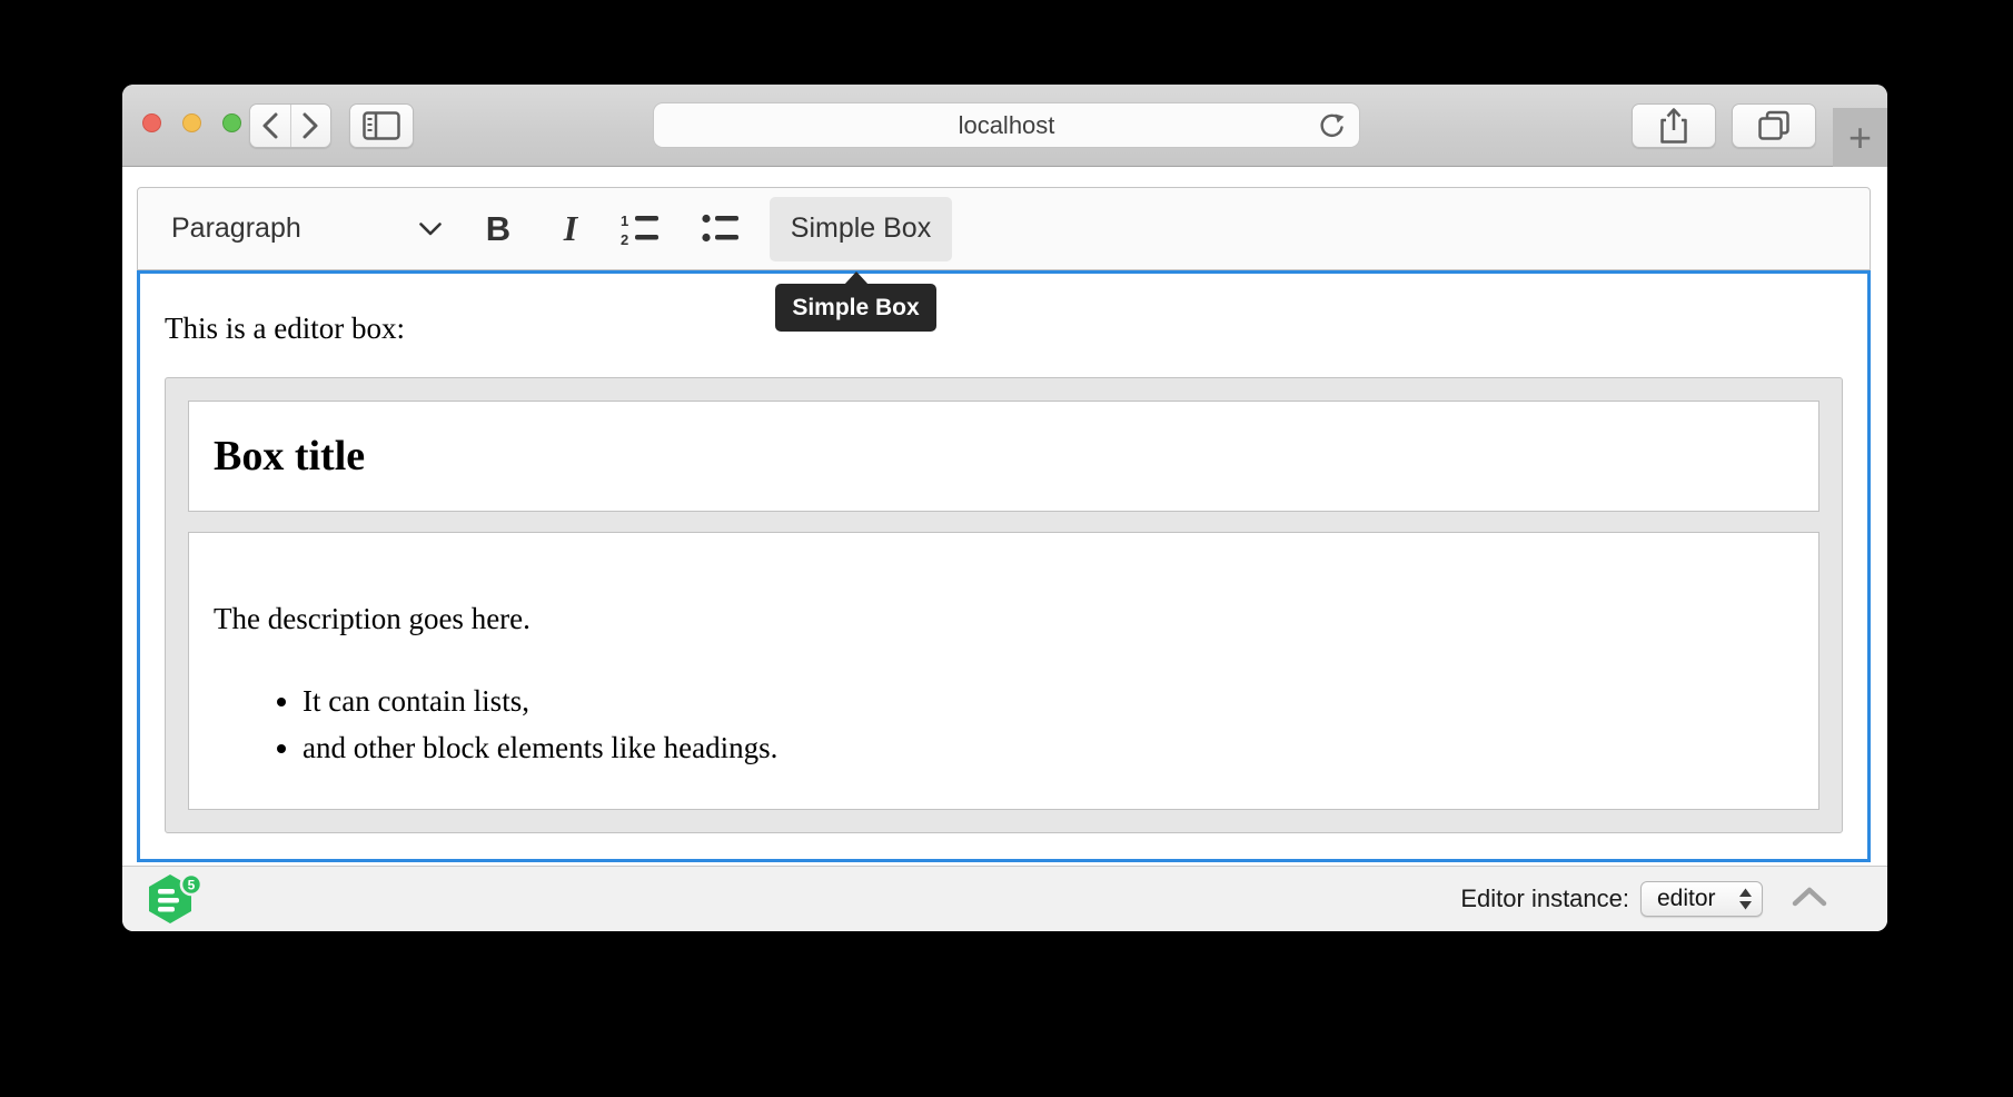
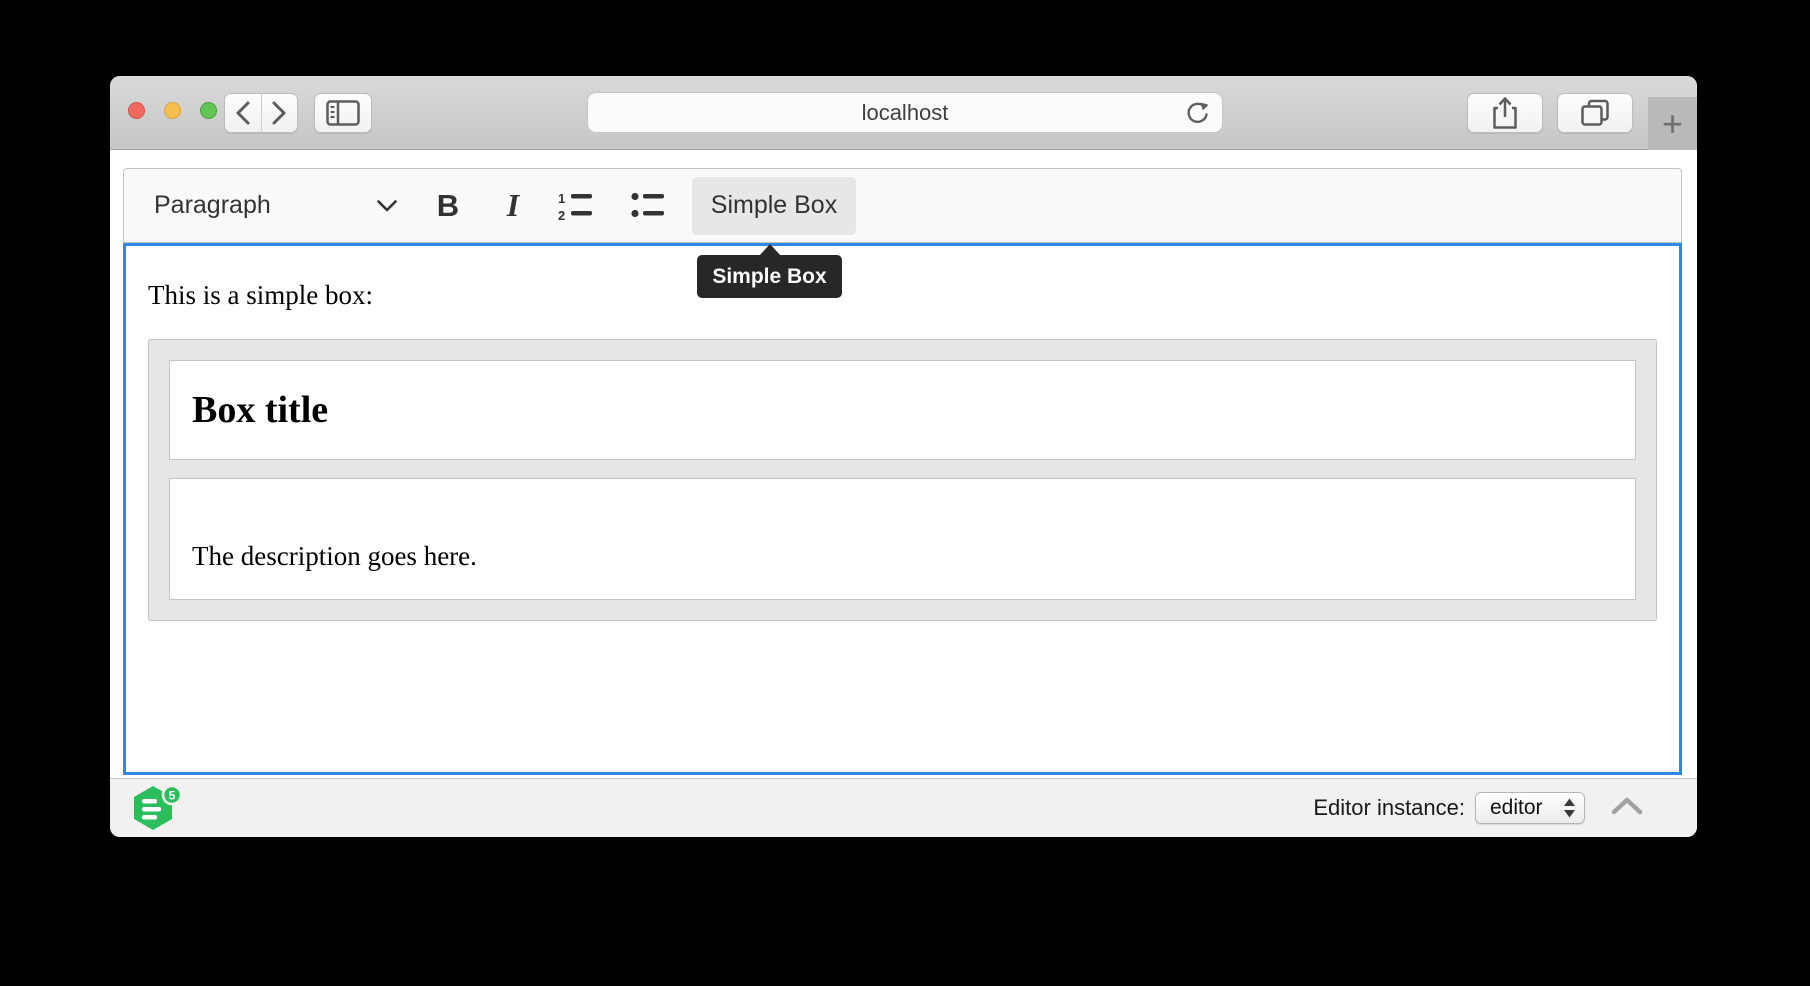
  localhost
  +
  Paragraph
  B
  I
  1
  2
  Simple Box
- This is a editor box:
+ This is a simple box:
  Box title
  The description goes here.
- It can contain lists,
- and other block elements like headings.
  Simple Box
  5
  Editor instance:
  editor
